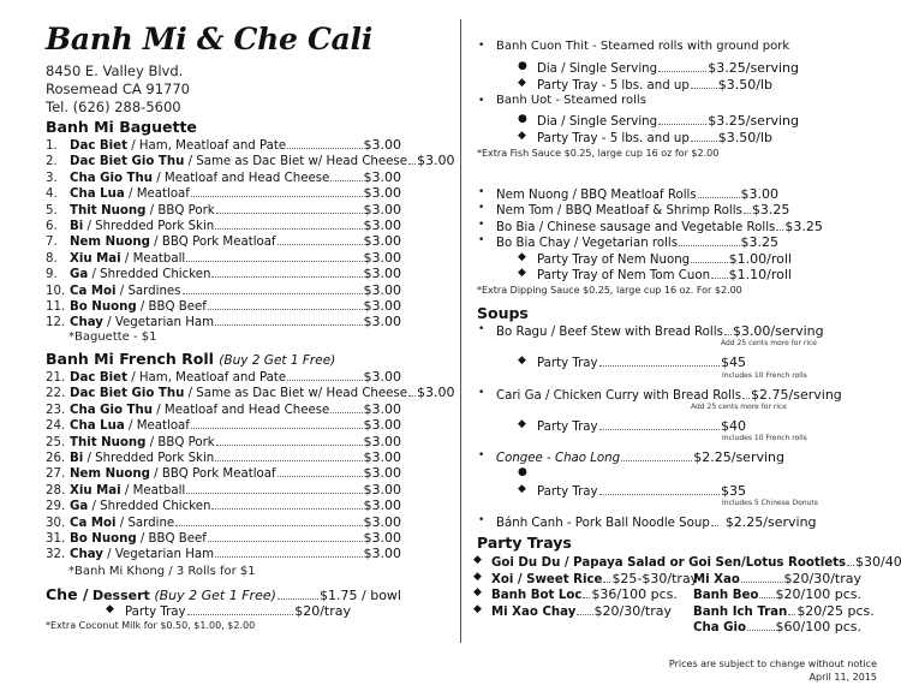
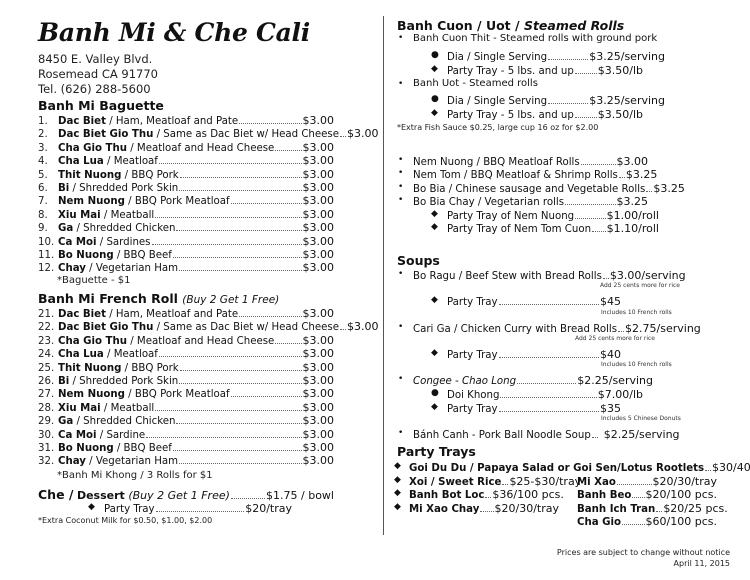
  Banh Mi & Che Cali
  8450 E. Valley Blvd.
  Rosemead CA 91770
  Tel. (626) 288-5600
  Banh Mi Baguette
  1.
  Dac Biet / Ham, Meatloaf and Pate
  $3.00
  2.
  Dac Biet Gio Thu / Same as Dac Biet w/ Head Cheese
  $3.00
  3.
  Cha Gio Thu / Meatloaf and Head Cheese
  $3.00
  4.
  Cha Lua / Meatloaf
  $3.00
  5.
  Thit Nuong / BBQ Pork
  $3.00
  6.
  Bi / Shredded Pork Skin
  $3.00
  7.
  Nem Nuong / BBQ Pork Meatloaf
  $3.00
  8.
  Xiu Mai / Meatball
  $3.00
  9.
  Ga / Shredded Chicken
  $3.00
  10.
  Ca Moi / Sardines
  $3.00
  11.
  Bo Nuong / BBQ Beef
  $3.00
  12.
  Chay / Vegetarian Ham
  $3.00
  *Baguette - $1
  Banh Mi French Roll (Buy 2 Get 1 Free)
  21.
  Dac Biet / Ham, Meatloaf and Pate
  $3.00
  22.
  Dac Biet Gio Thu / Same as Dac Biet w/ Head Cheese
  $3.00
  23.
  Cha Gio Thu / Meatloaf and Head Cheese
  $3.00
  24.
  Cha Lua / Meatloaf
  $3.00
  25.
  Thit Nuong / BBQ Pork
  $3.00
  26.
  Bi / Shredded Pork Skin
  $3.00
  27.
  Nem Nuong / BBQ Pork Meatloaf
  $3.00
  28.
  Xiu Mai / Meatball
  $3.00
  29.
  Ga / Shredded Chicken
  $3.00
  30.
  Ca Moi / Sardine
  $3.00
  31.
  Bo Nuong / BBQ Beef
  $3.00
  32.
  Chay / Vegetarian Ham
  $3.00
  *Banh Mi Khong / 3 Rolls for $1
  Che / Dessert (Buy 2 Get 1 Free)
  $1.75 / bowl
  ◆
  Party Tray
  $20/tray
  *Extra Coconut Milk for $0.50, $1.00, $2.00
+ Banh Cuon / Uot / Steamed Rolls
  •
  Banh Cuon Thit - Steamed rolls with ground pork
  ●
  Dia / Single Serving
  $3.25/serving
  ◆
  Party Tray - 5 lbs. and up
  $3.50/lb
  •
  Banh Uot - Steamed rolls
  ●
  Dia / Single Serving
  $3.25/serving
  ◆
  Party Tray - 5 lbs. and up
  $3.50/lb
  *Extra Fish Sauce $0.25, large cup 16 oz for $2.00
  •
  Nem Nuong / BBQ Meatloaf Rolls
  $3.00
  •
  Nem Tom / BBQ Meatloaf & Shrimp Rolls
  $3.25
  •
  Bo Bia / Chinese sausage and Vegetable Rolls
  $3.25
  •
  Bo Bia Chay / Vegetarian rolls
  $3.25
  ◆
  Party Tray of Nem Nuong
  $1.00/roll
  ◆
  Party Tray of Nem Tom Cuon
  $1.10/roll
- *Extra Dipping Sauce $0.25, large cup 16 oz. For $2.00
  Soups
  •
  Bo Ragu / Beef Stew with Bread Rolls
  $3.00/serving
  ◆
  Party Tray
  $45
  •
  Cari Ga / Chicken Curry with Bread Rolls
  $2.75/serving
  ◆
  Party Tray
  $40
  •
  Congee - Chao Long
  $2.25/serving
  ●
+ Doi Khong
+ $7.00/lb
  ◆
  Party Tray
  $35
  •
  Bánh Canh - Pork Ball Noodle Soup
  $2.25/serving
  Party Trays
  ◆
  Goi Du Du / Papaya Salad or Goi Sen/Lotus Rootlets
  ◆
  Xoi / Sweet Rice
  $25-$30/tray
  ◆
  Banh Bot Loc
  $36/100 pcs.
  ◆
  Mi Xao Chay
  $20/30/tray
  Mi Xao
  $20/30/tray
  Banh Beo
  $20/100 pcs.
  Banh Ich Tran
  $20/25 pcs.
  Cha Gio
  $60/100 pcs.
  Prices are subject to change without notice
  April 11, 2015
